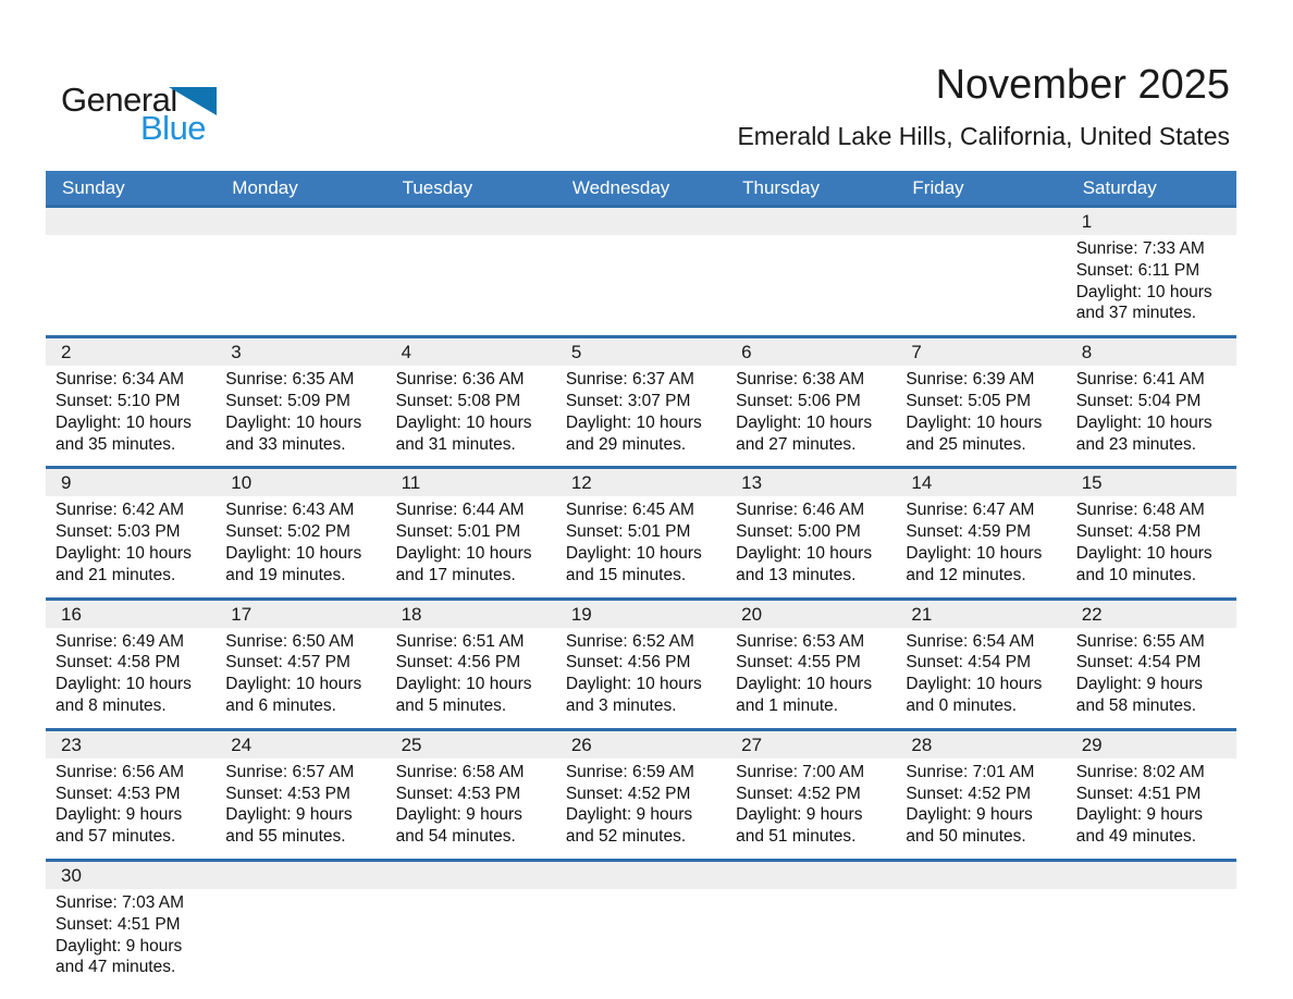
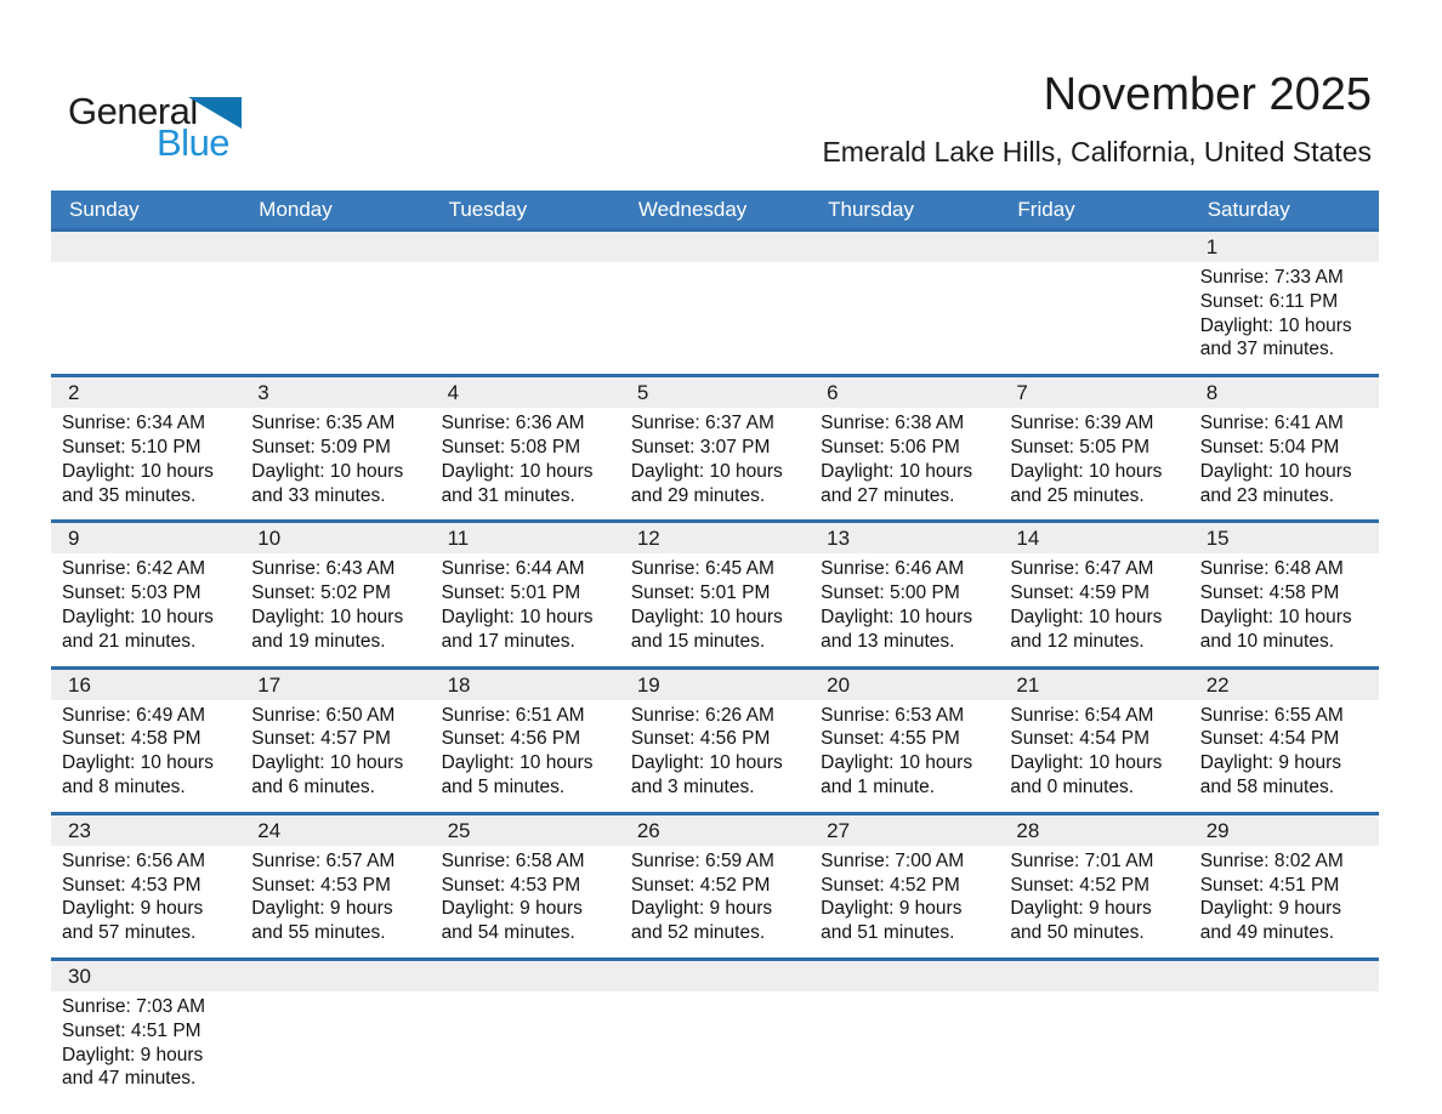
  General
  Blue
  November 2025
  Emerald Lake Hills, California, United States
  Sunday
  Monday
  Tuesday
  Wednesday
  Thursday
  Friday
  Saturday
  1
  Sunrise: 7:33 AM
  Sunset: 6:11 PM
  Daylight: 10 hours
  and 37 minutes.
  2
  3
  4
  5
  6
  7
  8
  Sunrise: 6:34 AM
  Sunset: 5:10 PM
  Daylight: 10 hours
  and 35 minutes.
  Sunrise: 6:35 AM
  Sunset: 5:09 PM
  Daylight: 10 hours
  and 33 minutes.
  Sunrise: 6:36 AM
  Sunset: 5:08 PM
  Daylight: 10 hours
  and 31 minutes.
  Sunrise: 6:37 AM
  Sunset: 3:07 PM
  Daylight: 10 hours
  and 29 minutes.
  Sunrise: 6:38 AM
  Sunset: 5:06 PM
  Daylight: 10 hours
  and 27 minutes.
  Sunrise: 6:39 AM
  Sunset: 5:05 PM
  Daylight: 10 hours
  and 25 minutes.
  Sunrise: 6:41 AM
  Sunset: 5:04 PM
  Daylight: 10 hours
  and 23 minutes.
  9
  10
  11
  12
  13
  14
  15
  Sunrise: 6:42 AM
  Sunset: 5:03 PM
  Daylight: 10 hours
  and 21 minutes.
  Sunrise: 6:43 AM
  Sunset: 5:02 PM
  Daylight: 10 hours
  and 19 minutes.
  Sunrise: 6:44 AM
  Sunset: 5:01 PM
  Daylight: 10 hours
  and 17 minutes.
  Sunrise: 6:45 AM
  Sunset: 5:01 PM
  Daylight: 10 hours
  and 15 minutes.
  Sunrise: 6:46 AM
  Sunset: 5:00 PM
  Daylight: 10 hours
  and 13 minutes.
  Sunrise: 6:47 AM
  Sunset: 4:59 PM
  Daylight: 10 hours
  and 12 minutes.
  Sunrise: 6:48 AM
  Sunset: 4:58 PM
  Daylight: 10 hours
  and 10 minutes.
  16
  17
  18
  19
  20
  21
  22
  Sunrise: 6:49 AM
  Sunset: 4:58 PM
  Daylight: 10 hours
  and 8 minutes.
  Sunrise: 6:50 AM
  Sunset: 4:57 PM
  Daylight: 10 hours
  and 6 minutes.
  Sunrise: 6:51 AM
  Sunset: 4:56 PM
  Daylight: 10 hours
  and 5 minutes.
- Sunrise: 6:52 AM
+ Sunrise: 6:26 AM
  Sunset: 4:56 PM
  Daylight: 10 hours
  and 3 minutes.
  Sunrise: 6:53 AM
  Sunset: 4:55 PM
  Daylight: 10 hours
  and 1 minute.
  Sunrise: 6:54 AM
  Sunset: 4:54 PM
  Daylight: 10 hours
  and 0 minutes.
  Sunrise: 6:55 AM
  Sunset: 4:54 PM
  Daylight: 9 hours
  and 58 minutes.
  23
  24
  25
  26
  27
  28
  29
  Sunrise: 6:56 AM
  Sunset: 4:53 PM
  Daylight: 9 hours
  and 57 minutes.
  Sunrise: 6:57 AM
  Sunset: 4:53 PM
  Daylight: 9 hours
  and 55 minutes.
  Sunrise: 6:58 AM
  Sunset: 4:53 PM
  Daylight: 9 hours
  and 54 minutes.
  Sunrise: 6:59 AM
  Sunset: 4:52 PM
  Daylight: 9 hours
  and 52 minutes.
  Sunrise: 7:00 AM
  Sunset: 4:52 PM
  Daylight: 9 hours
  and 51 minutes.
  Sunrise: 7:01 AM
  Sunset: 4:52 PM
  Daylight: 9 hours
  and 50 minutes.
  Sunrise: 8:02 AM
  Sunset: 4:51 PM
  Daylight: 9 hours
  and 49 minutes.
  30
  Sunrise: 7:03 AM
  Sunset: 4:51 PM
  Daylight: 9 hours
  and 47 minutes.
